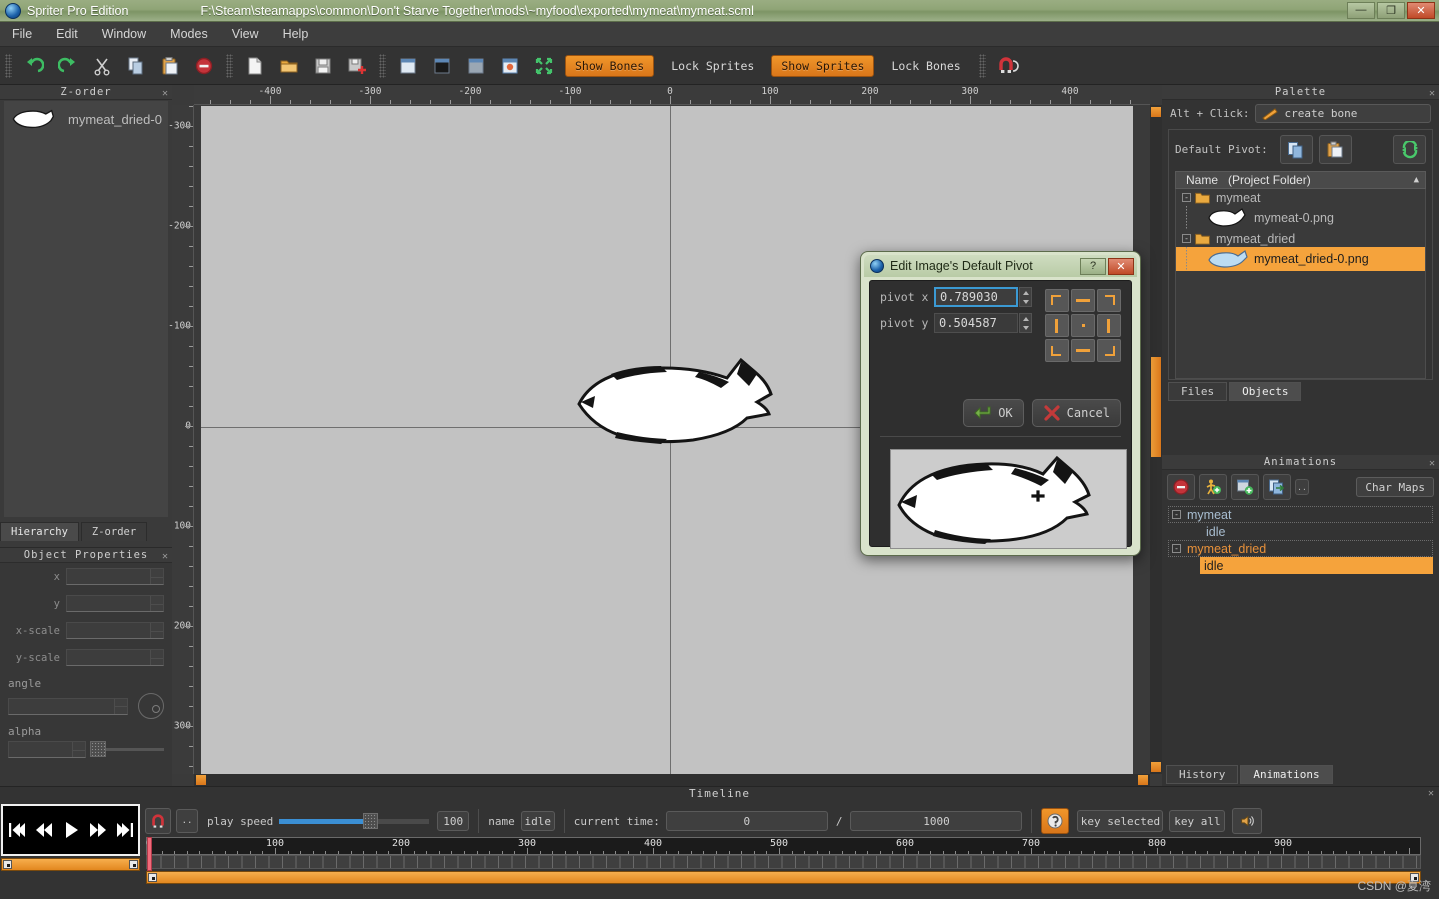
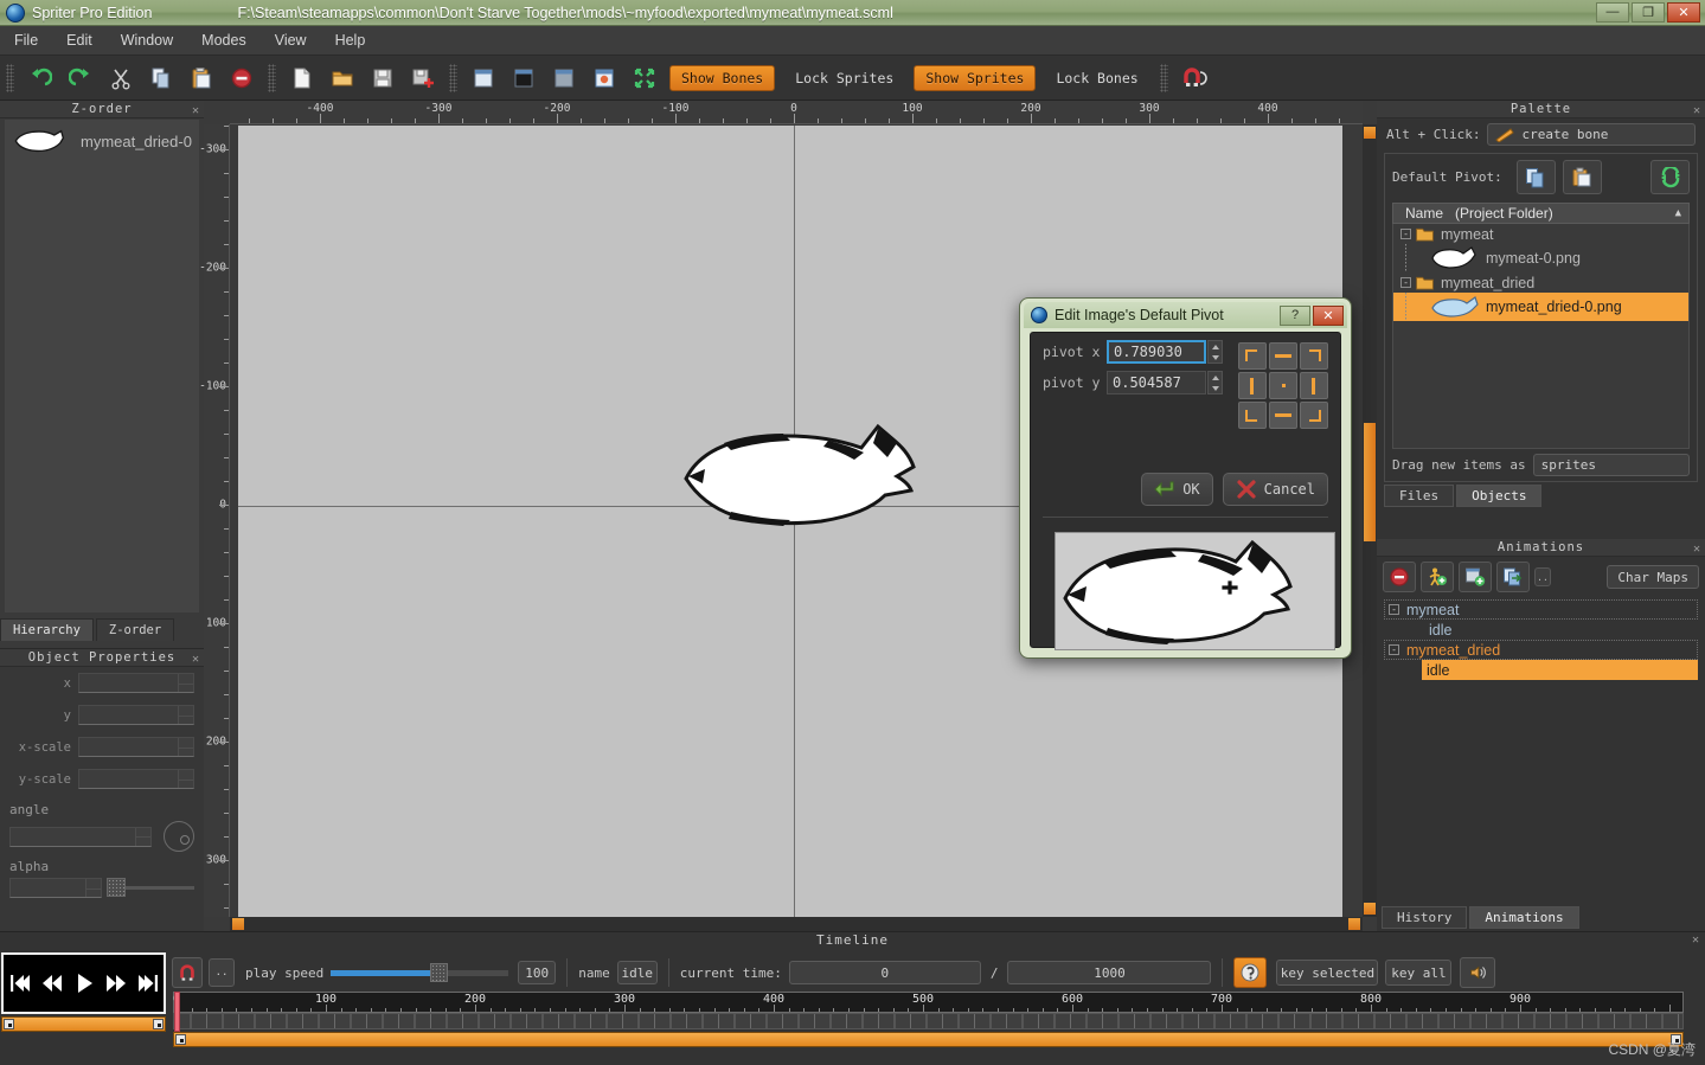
  Spriter Pro Edition
  F:\Steam\steamapps\common\Don't Starve Together\mods\~myfood\exported\mymeat\mymeat.scml
  —
  ❐
  ✕
  File
  Edit
  Window
  Modes
  View
  Help
  Show Bones
  Lock Sprites
  Show Sprites
  Lock Bones
  Z-order
  ✕
  mymeat_dried-0
  Hierarchy
  Z-order
  Object Properties
  ✕
  x
  y
  x-scale
  y-scale
  angle
  alpha
  -400
  -300
  -200
  -100
  0
  100
  200
  300
  400
  -30
  -20
  -10
  Palette
  ✕
  Alt + Click:
  create bone
  Default Pivot:
  Name
  (Project Folder)
  ▲
  -
  mymeat
  mymeat-0.png
  -
  mymeat_dried
  mymeat_dried-0.png
+ Drag new items as
+ sprites
  Files
  Objects
  Animations
  ✕
  ..
  Char Maps
  -
  mymeat
  idle
  -
  mymeat_dried
  idle
  History
  Animations
  Timeline
  ✕
  ..
  play speed
  100
  name
  idle
  current time:
  0
  /
  1000
  key selected
  key all
  100
  200
  300
  400
  500
  600
  700
  800
  900
  CSDN @夏湾
  Edit Image's Default Pivot
  ?
  ✕
  pivot x
  0.789030
  pivot y
  0.504587
  OK
  Cancel
